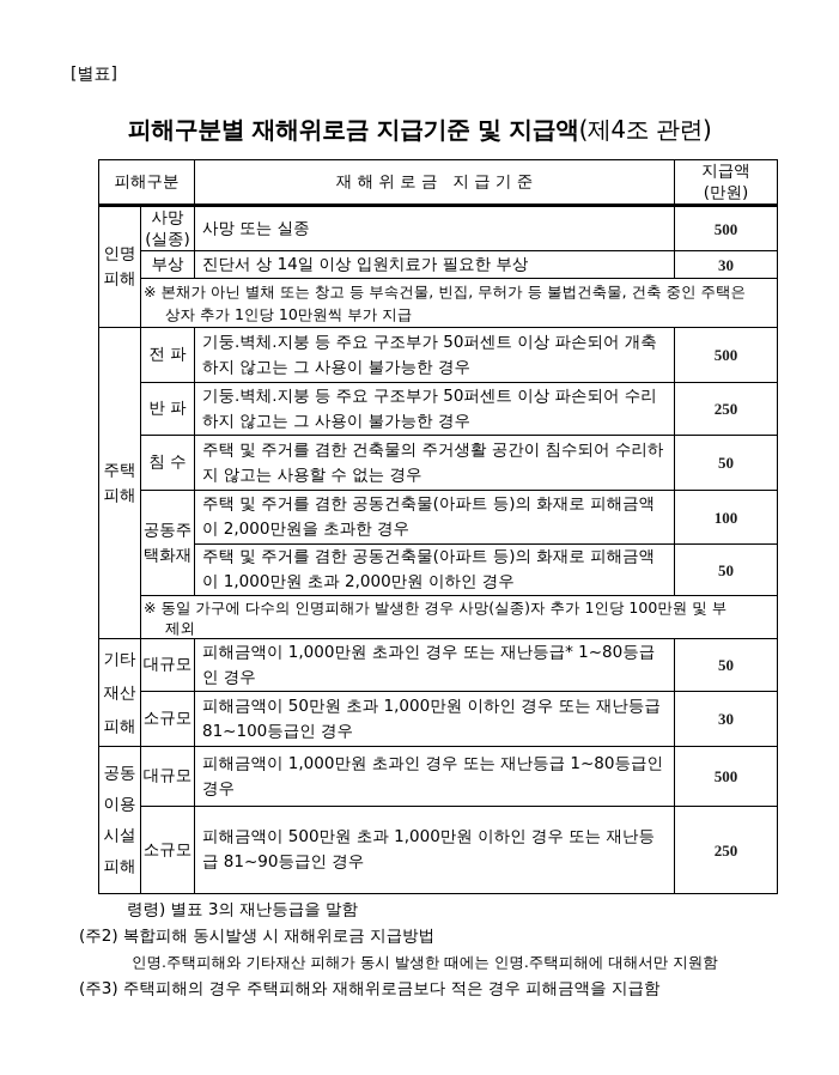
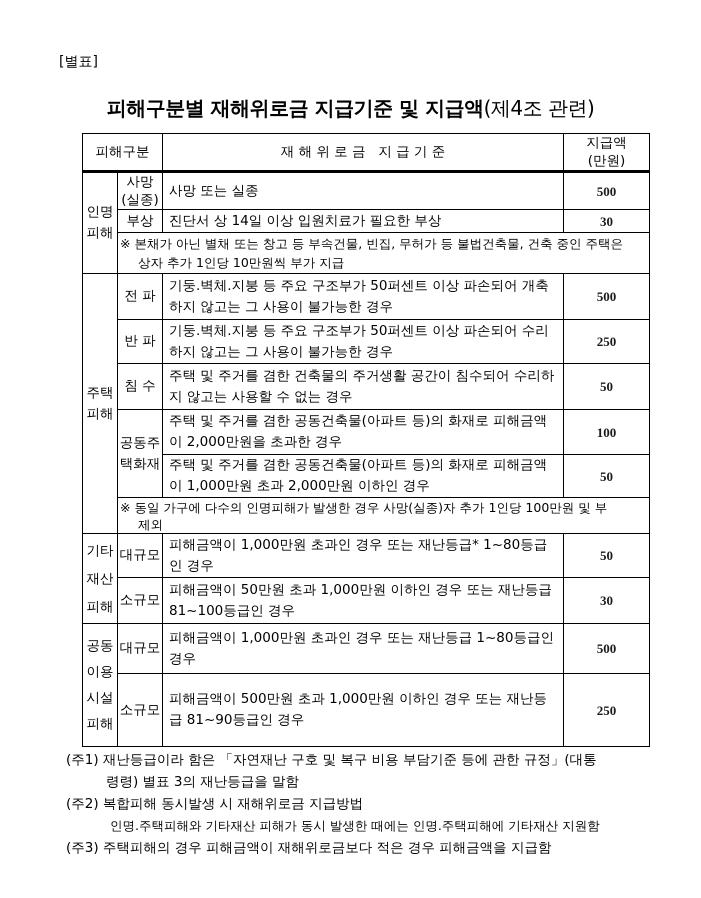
  [별표]
  피해구분별 재해위로금 지급기준 및 지급액(제4조 관련)
  피해구분	재 해 위 로 금 지 급 기 준	지급액 (만원)
  인명 피해	사망 (실종)	사망 또는 실종	500
  부상	진단서 상 14일 이상 입원치료가 필요한 부상	30
  ※ 본채가 아닌 별채 또는 창고 등 부속건물, 빈집, 무허가 등 불법건축물, 건축 중인 주택은 상자 추가 1인당 10만원씩 부가 지급
  주택 피해	전 파	기둥.벽체.지붕 등 주요 구조부가 50퍼센트 이상 파손되어 개축하지 않고는 그 사용이 불가능한 경우	500
  반 파	기둥.벽체.지붕 등 주요 구조부가 50퍼센트 이상 파손되어 수리하지 않고는 그 사용이 불가능한 경우	250
  침 수	주택 및 주거를 겸한 건축물의 주거생활 공간이 침수되어 수리하지 않고는 사용할 수 없는 경우	50
  공동주 택화재	주택 및 주거를 겸한 공동건축물(아파트 등)의 화재로 피해금액이 2,000만원을 초과한 경우	100
  주택 및 주거를 겸한 공동건축물(아파트 등)의 화재로 피해금액이 1,000만원 초과 2,000만원 이하인 경우	50
  ※ 동일 가구에 다수의 인명피해가 발생한 경우 사망(실종)자 추가 1인당 100만원 및 부 제외
  기타 재산 피해	대규모	피해금액이 1,000만원 초과인 경우 또는 재난등급* 1~80등급인 경우	50
  소규모	피해금액이 50만원 초과 1,000만원 이하인 경우 또는 재난등급 81~100등급인 경우	30
  공동 이용 시설 피해	대규모	피해금액이 1,000만원 초과인 경우 또는 재난등급 1~80등급인 경우	500
  소규모	피해금액이 500만원 초과 1,000만원 이하인 경우 또는 재난등급 81~90등급인 경우	250
+ (주1) 재난등급이라 함은 「자연재난 구호 및 복구 비용 부담기준 등에 관한 규정」(대통
  령령) 별표 3의 재난등급을 말함
  (주2) 복합피해 동시발생 시 재해위로금 지급방법
- 인명.주택피해와 기타재산 피해가 동시 발생한 때에는 인명.주택피해에 대해서만 지원함
+ 인명.주택피해와 기타재산 피해가 동시 발생한 때에는 인명.주택피해에 기타재산 지원함
- (주3) 주택피해의 경우 주택피해와 재해위로금보다 적은 경우 피해금액을 지급함
+ (주3) 주택피해의 경우 피해금액이 재해위로금보다 적은 경우 피해금액을 지급함
